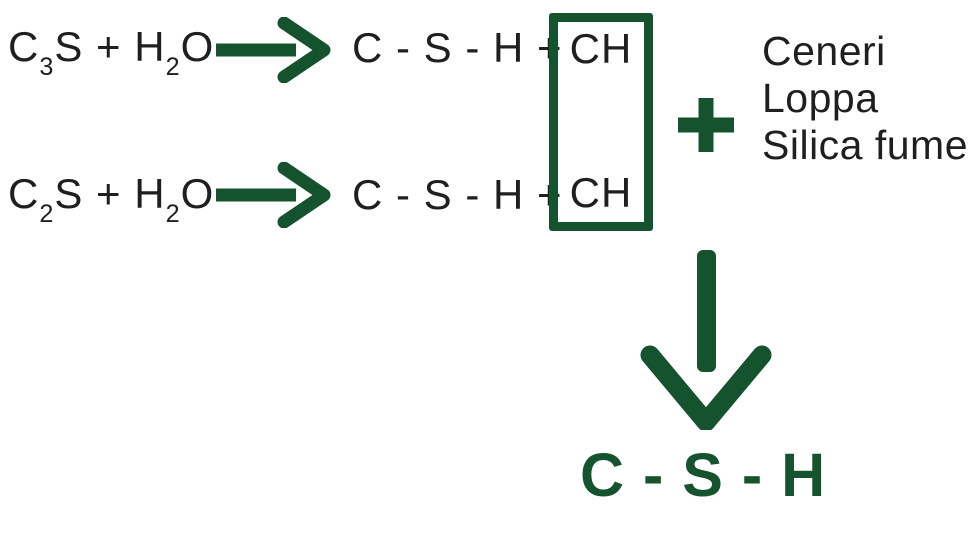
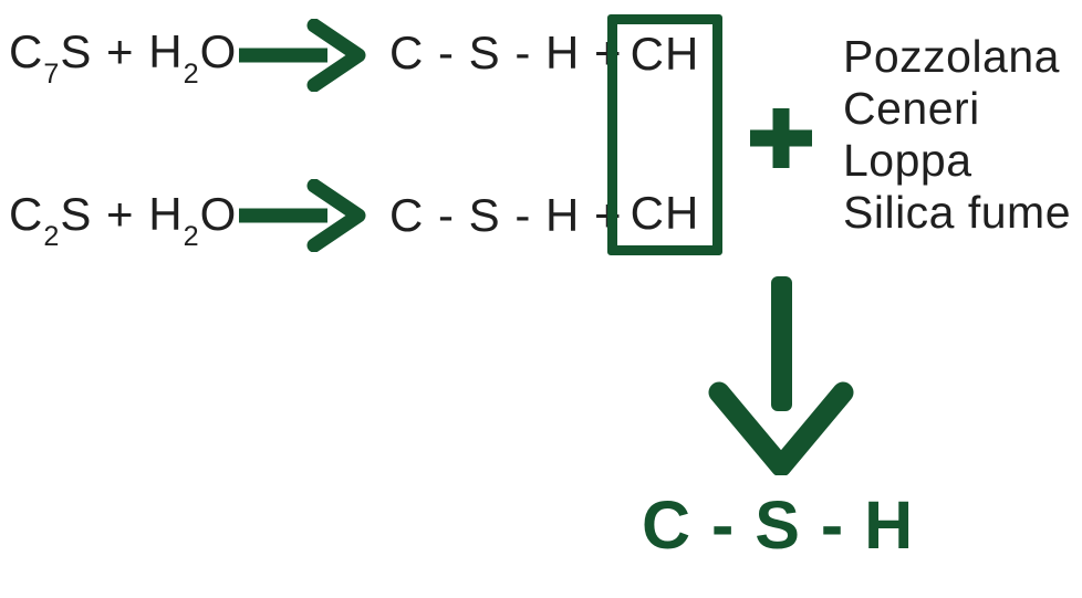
- C3S + H2O
+ C7S + H2O
  C - S - H +
  C2S + H2O
  C - S - H +
  CH
  CH
+ Pozzolana
  Ceneri
  Loppa
  Silica fume
  C - S - H
